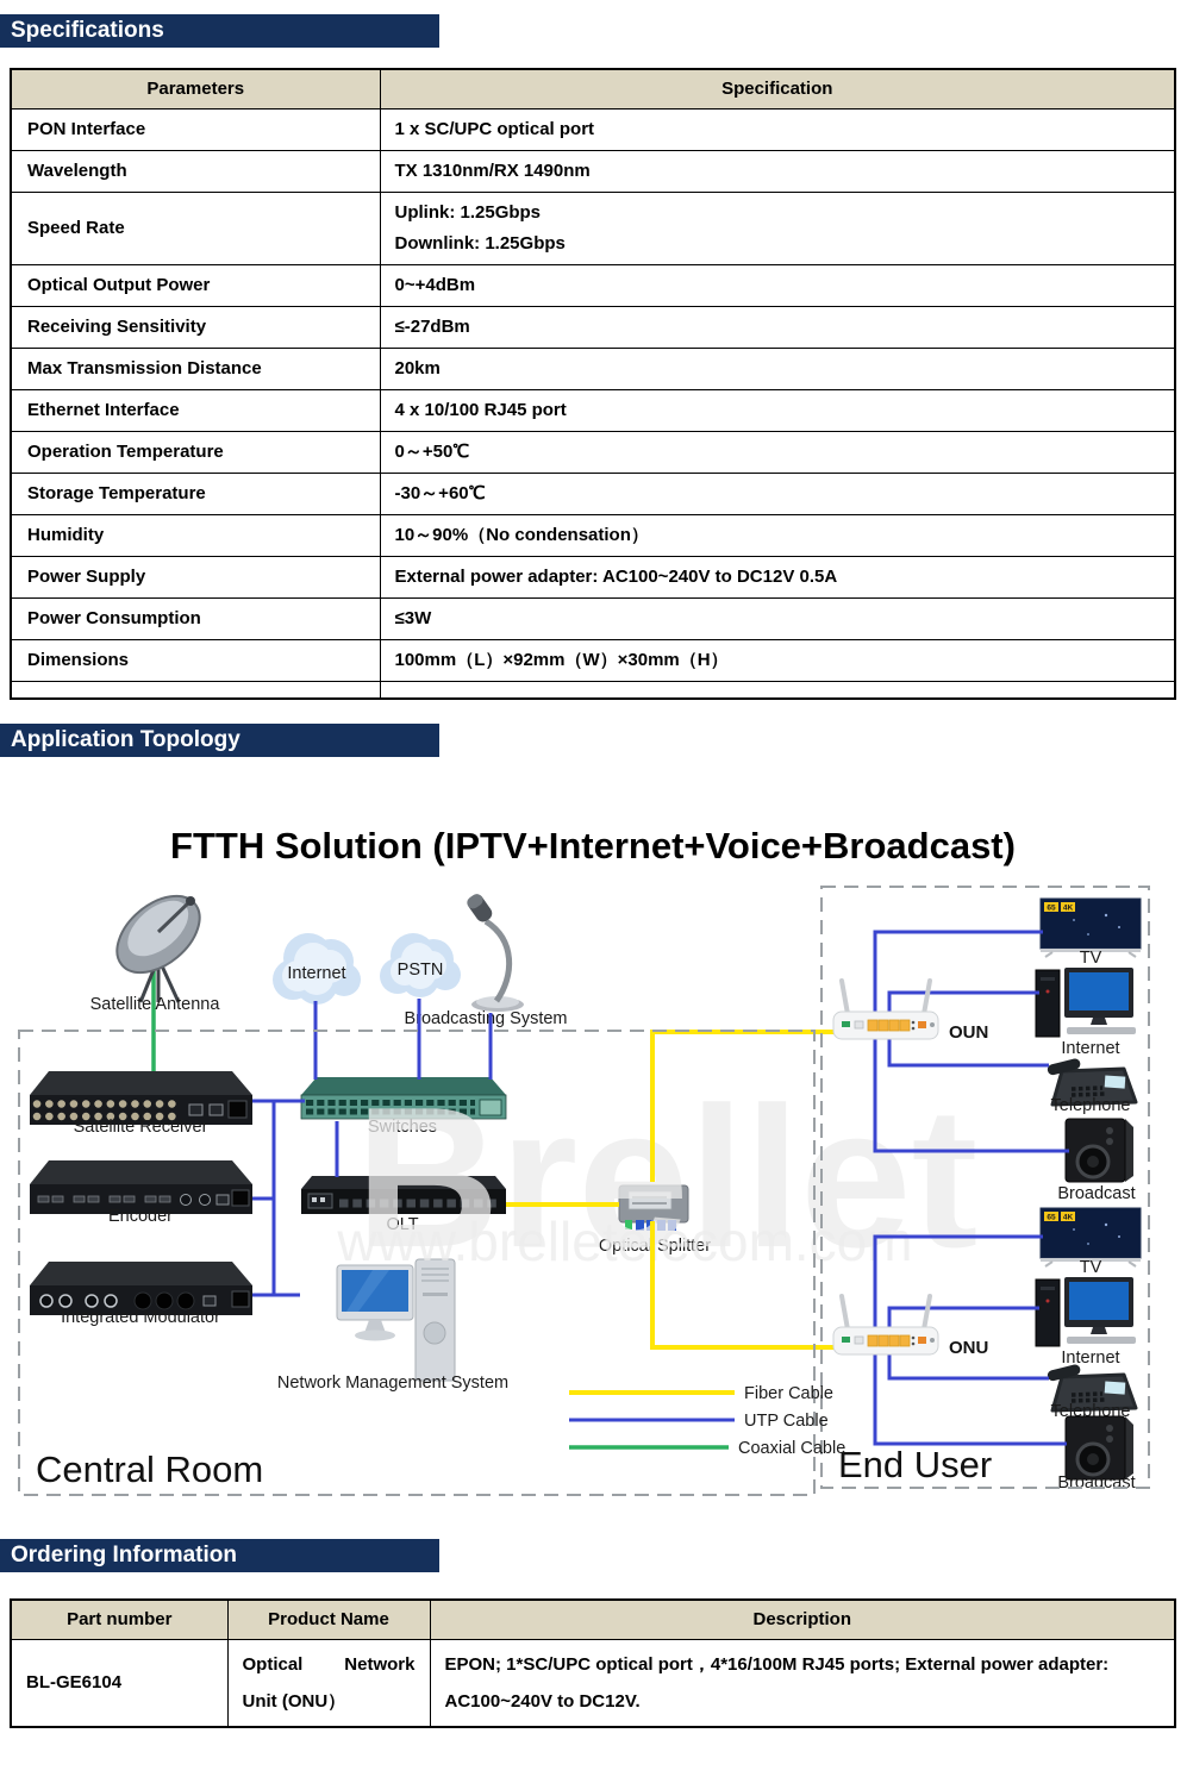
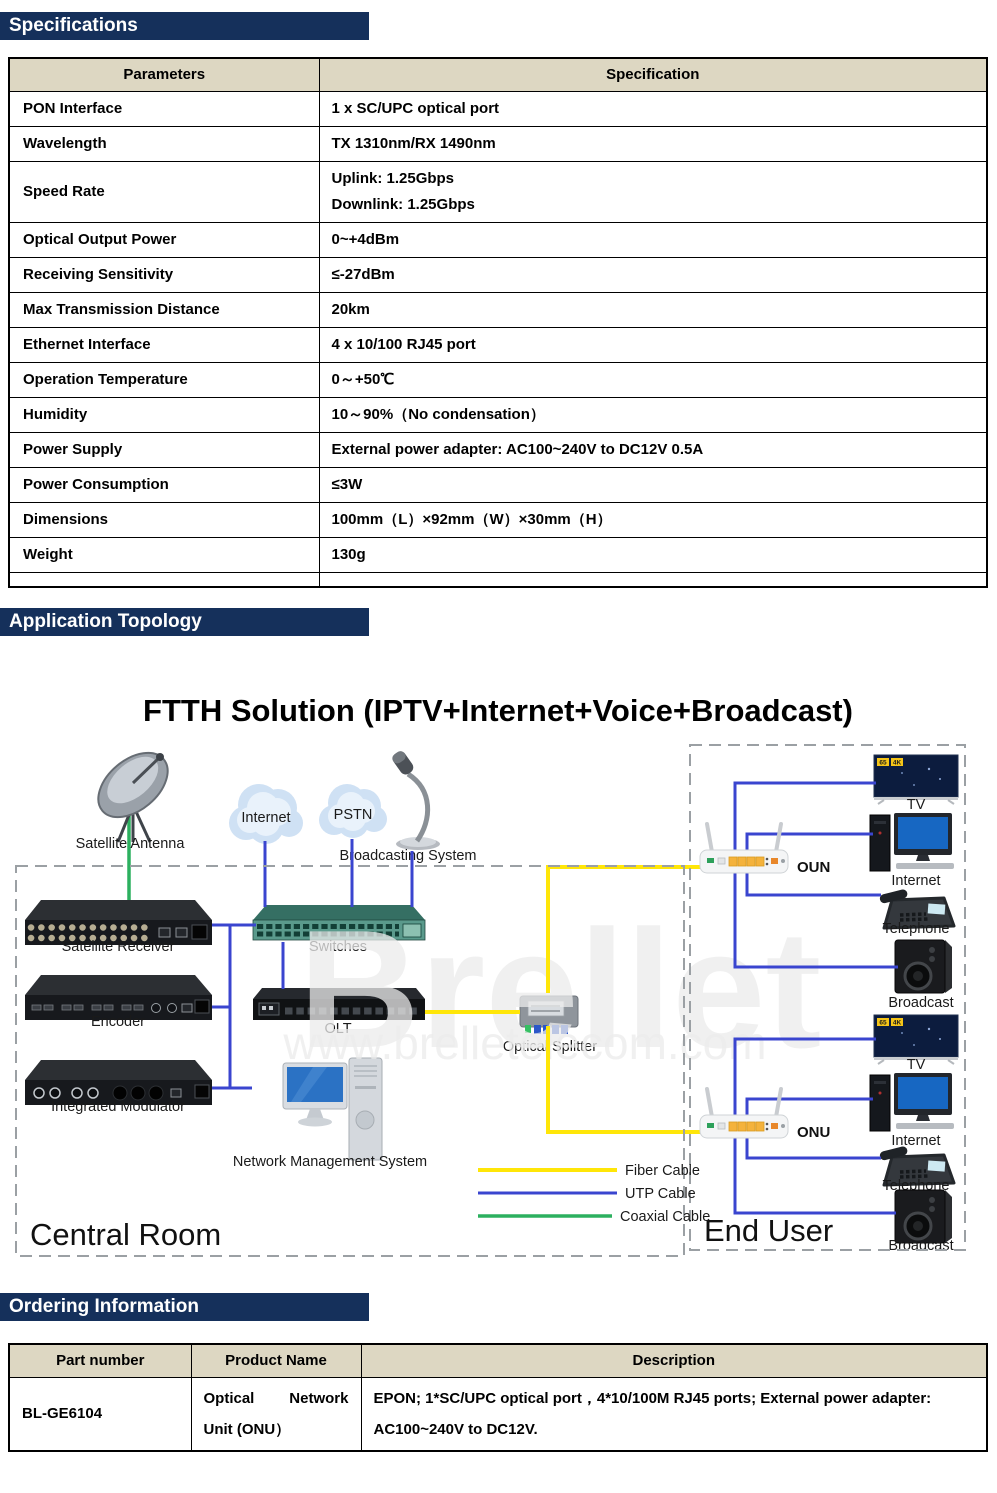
  Specifications
  Parameters	Specification
  PON Interface	1 x SC/UPC optical port
  Wavelength	TX 1310nm/RX 1490nm
  Speed Rate	Uplink: 1.25Gbps Downlink: 1.25Gbps
  Optical Output Power	0~+4dBm
  Receiving Sensitivity	≤-27dBm
  Max Transmission Distance	20km
  Ethernet Interface	4 x 10/100 RJ45 port
  Operation Temperature	0～+50℃
- Storage Temperature	-30～+60℃
  Humidity	10～90%（No condensation）
  Power Supply	External power adapter: AC100~240V to DC12V 0.5A
  Power Consumption	≤3W
  Dimensions	100mm（L）×92mm（W）×30mm（H）
+ Weight	130g
  Application Topology
  FTTH Solution (IPTV+Internet+Voice+Broadcast)
  Satellite Antenna
  Internet
  PSTN
  Boadcastig System
  Satellite Receiver
  Encoder
  Integrated Modulator
  Switches
  OLT
  Network Management System
  Optica Splitter
  TV
  Internet
  Telephone
  Broadcast
  TV
  Internet
  Telephone
  Broadcast
  Brellet
  www.brelleteecom.com
  OUN
  ONU
  Central Room
  End User
  Fiber Cable
  UTP Cable
  Coaxial Cable
  Ordering Information
  Part number	Product Name	Description
- BL-GE6104	Optical Network Unit (ONU）	EPON; 1*SC/UPC optical port，4*16/100M RJ45 ports; External power adapter: AC100~240V to DC12V.
+ BL-GE6104	Optical Network Unit (ONU）	EPON; 1*SC/UPC optical port，4*10/100M RJ45 ports; External power adapter: AC100~240V to DC12V.
